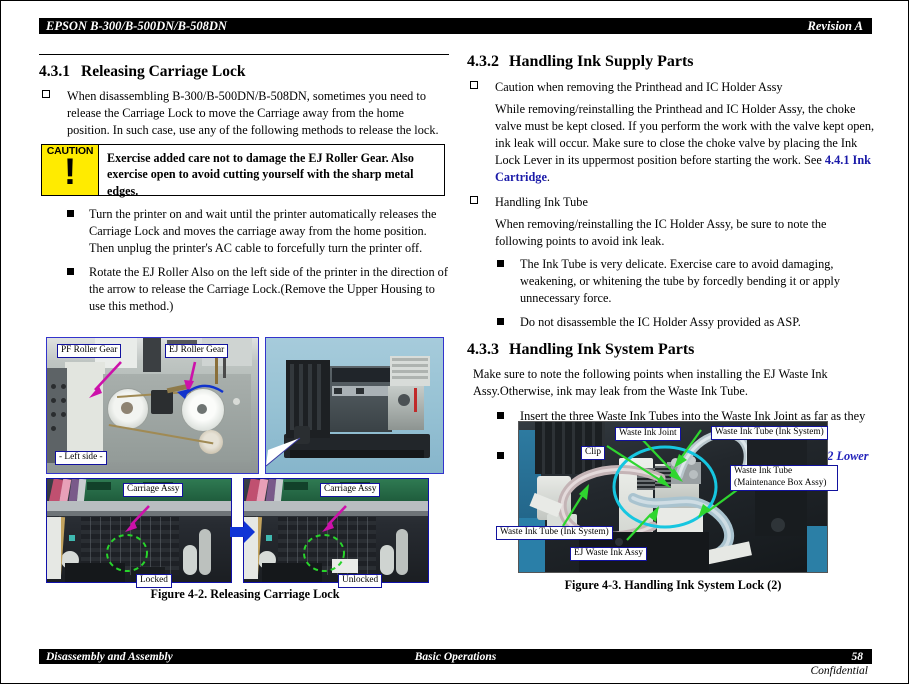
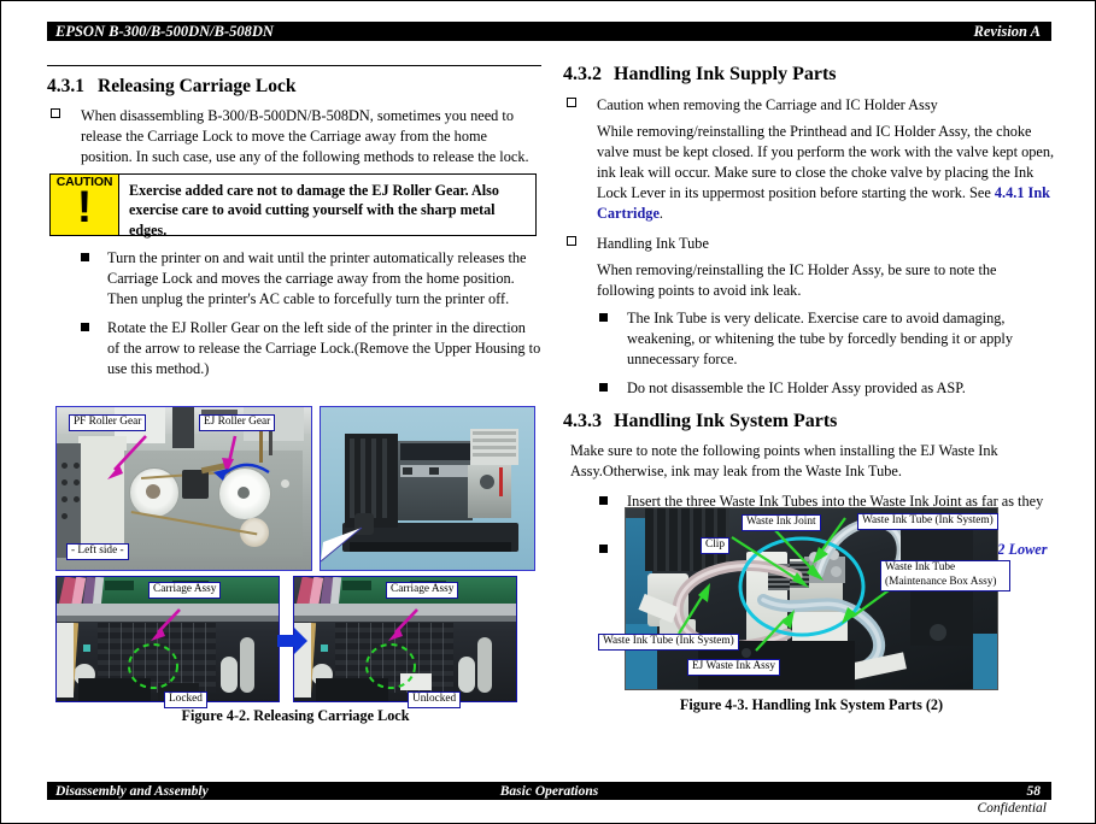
  EPSON B-300/B-500DN/B-508DN
  Revision A
  4.3.1 Releasing Carriage Lock
  When disassembling B-300/B-500DN/B-508DN, sometimes you need to release the Carriage Lock to move the Carriage away from the home position. In such case, use any of the following methods to release the lock.
  CAUTION
  !
- Exercise added care not to damage the EJ Roller Gear. Also exercise open to avoid cutting yourself with the sharp metal edges.
+ Exercise added care not to damage the EJ Roller Gear. Also exercise care to avoid cutting yourself with the sharp metal edges.
  Turn the printer on and wait until the printer automatically releases the Carriage Lock and moves the carriage away from the home position. Then unplug the printer's AC cable to forcefully turn the printer off.
- Rotate the EJ Roller Also on the left side of the printer in the direction of the arrow to release the Carriage Lock.(Remove the Upper Housing to use this method.)
+ Rotate the EJ Roller Gear on the left side of the printer in the direction of the arrow to release the Carriage Lock.(Remove the Upper Housing to use this method.)
  PF Roller Gear
  EJ Roller Gear
  - Left side -
  Carriage Assy
  Carriage Assy
  Locked
  Unlocked
  Figure 4-2. Releasing Carriage Lock
  4.3.2 Handling Ink Supply Parts
- Caution when removing the Printhead and IC Holder Assy
+ Caution when removing the Carriage and IC Holder Assy
  While removing/reinstalling the Printhead and IC Holder Assy, the choke valve must be kept closed. If you perform the work with the valve kept open, ink leak will occur. Make sure to close the choke valve by placing the Ink Lock Lever in its uppermost position before starting the work. See 4.4.1 Ink Cartridge.
  Handling Ink Tube
  When removing/reinstalling the IC Holder Assy, be sure to note the following points to avoid ink leak.
  The Ink Tube is very delicate. Exercise care to avoid damaging, weakening, or whitening the tube by forcedly bending it or apply unnecessary force.
  Do not disassemble the IC Holder Assy provided as ASP.
  4.3.3 Handling Ink System Parts
  Make sure to note the following points when installing the EJ Waste Ink Assy.Otherwise, ink may leak from the Waste Ink Tube.
  Waste Ink Joint
  Clip
  Waste Ink Tube (Ink System)
  Waste Ink Tube
  (Maintenance Box Assy)
  Waste Ink Tube (Ink System)
  EJ Waste Ink Assy
- Figure 4-3. Handling Ink System Lock (2)
+ Figure 4-3. Handling Ink System Parts (2)
  Disassembly and Assembly
  Basic Operations
  58
  Confidential
